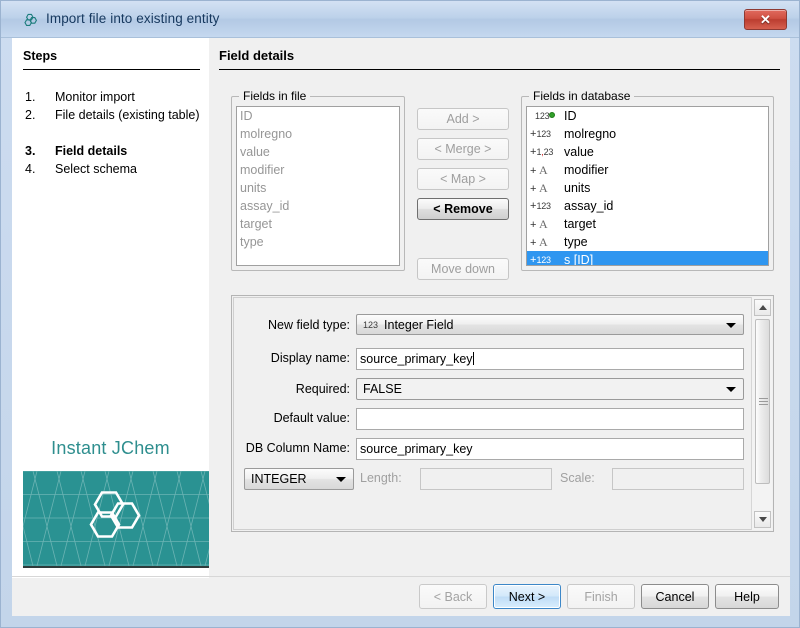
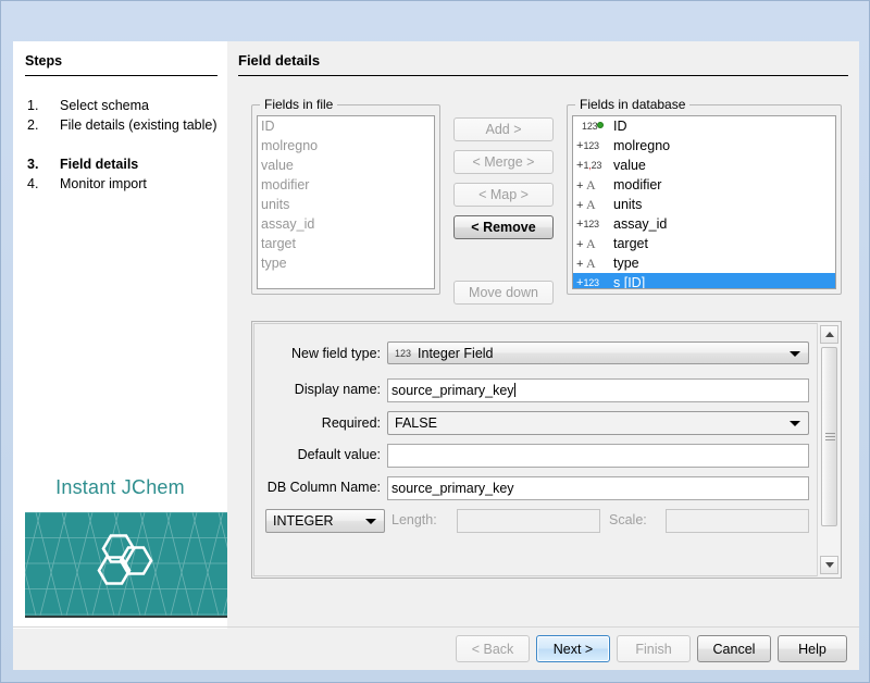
- Import file into existing entity
- ✕
  Steps
  1.
- Monitor import
+ Select schema
  2.
  File details (existing table)
  3.
  Field details
  4.
- Select schema
+ Monitor import
  Instant JChem
  Field details
  Fields in file
  ID
  molregno
  value
  modifier
  units
  assay_id
  target
  type
  Add >
  < Merge >
  < Map >
  < Remove
  Move down
  Fields in database
  123
  ID
  +123
  molregno
  +1,23
  value
  + A
  modifier
  + A
  units
  +123
  assay_id
  + A
  target
  + A
  type
  +123
  s [ID]
  New field type:
  123
  Integer Field
  Display name:
  source_primary_key
  Required:
  FALSE
  Default value:
  DB Column Name:
  source_primary_key
  INTEGER
  Length:
  Scale:
  < Back
  Next >
  Finish
  Cancel
  Help
